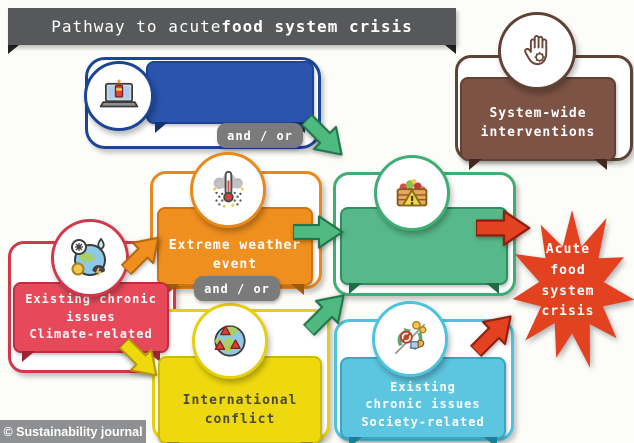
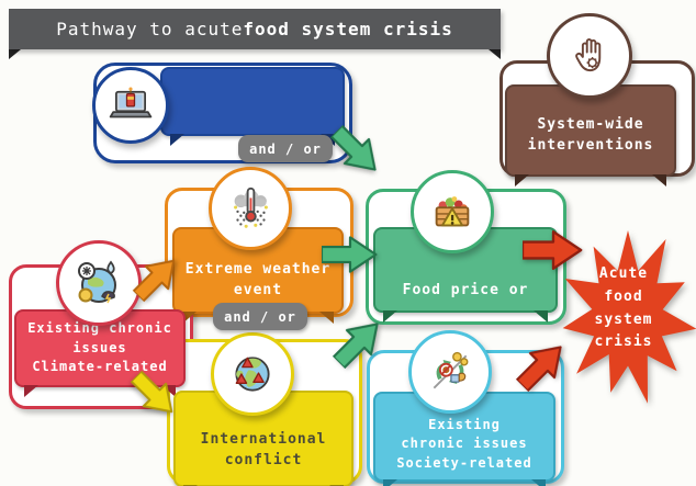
  Pathway to acute
  food system crisis
  and / or
  Extreme weather
  event
  and / or
  Existing chronic
  issues
  Climate-related
  International
  conflict
+ Food price or
  Existing
  chronic issues
  Society-related
  System-wide
  interventions
  Acute
  food
  system
  crisis
- © Sustainability journal
